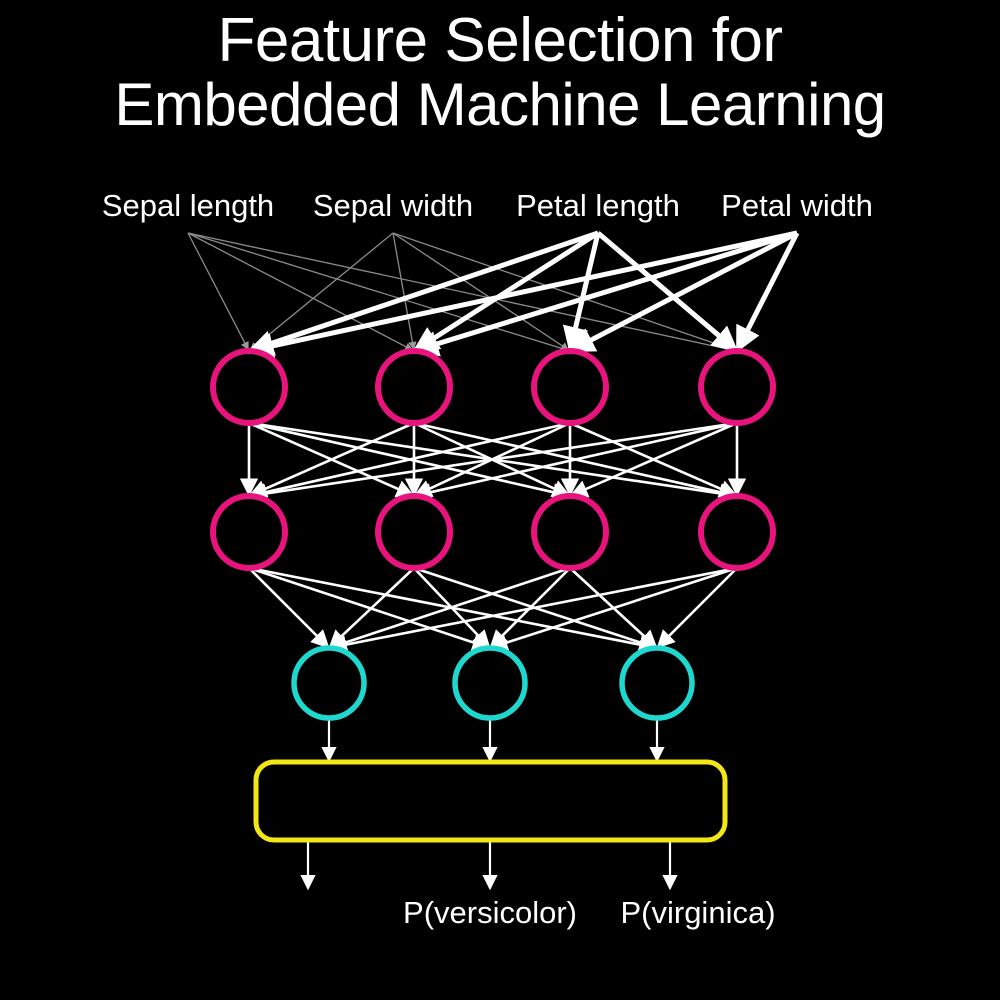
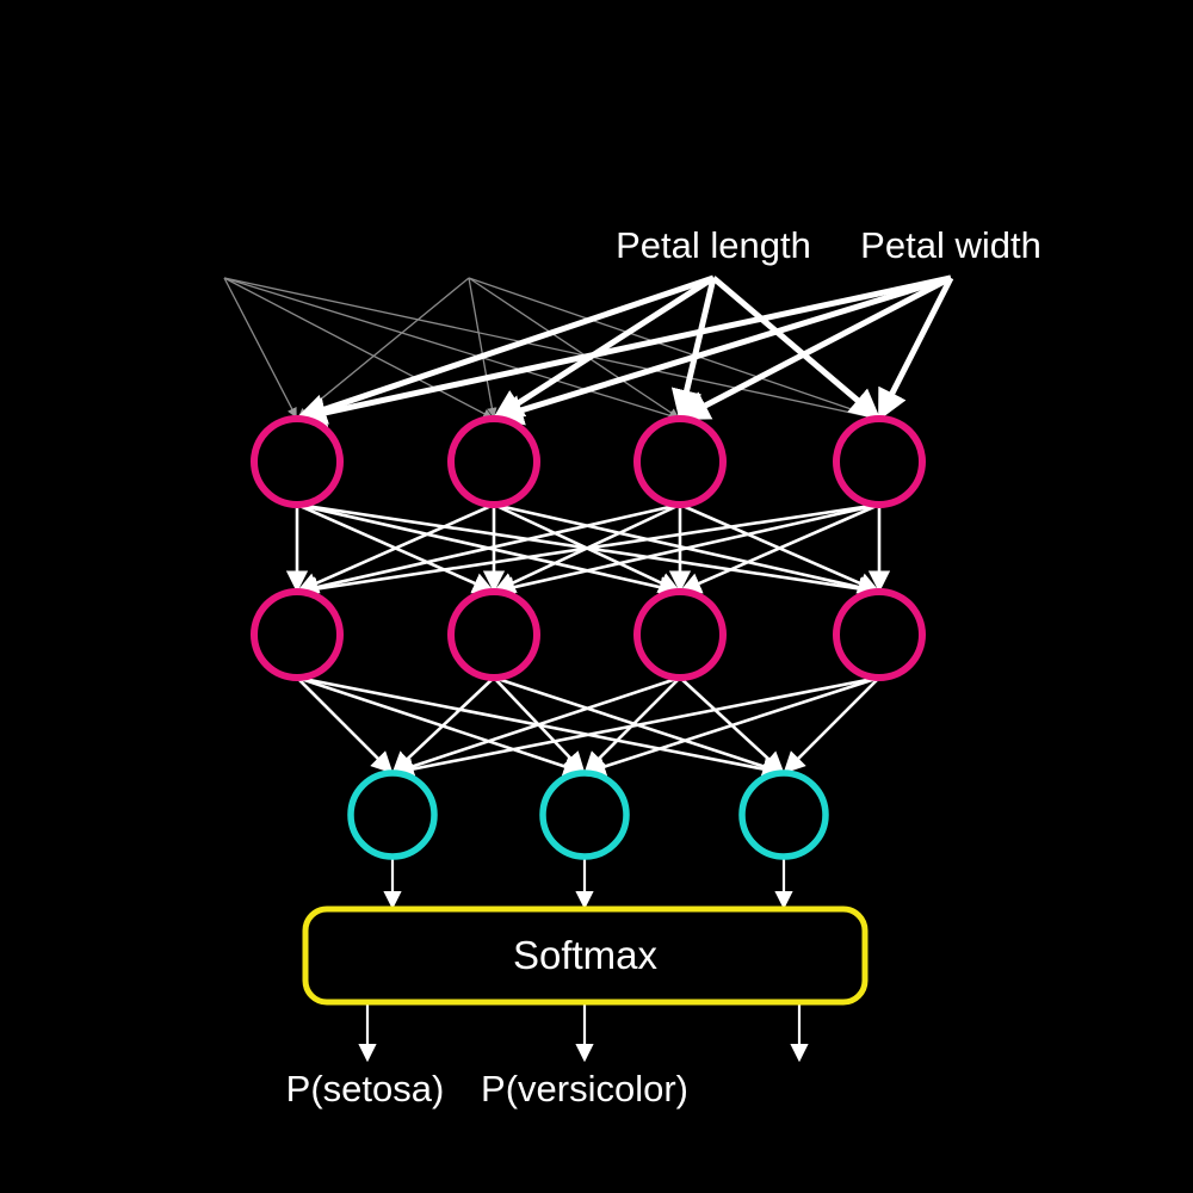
- Feature Selection for
- Embedded Machine Learning
- Sepal length
- Sepal width
  Petal length
  Petal width
+ Softmax
+ P(setosa)
  P(versicolor)
- P(virginica)
